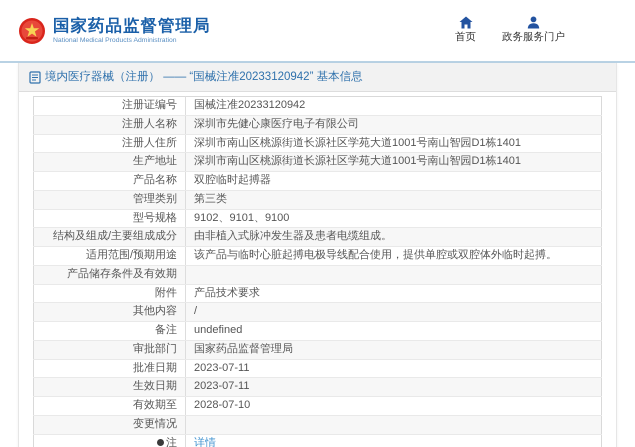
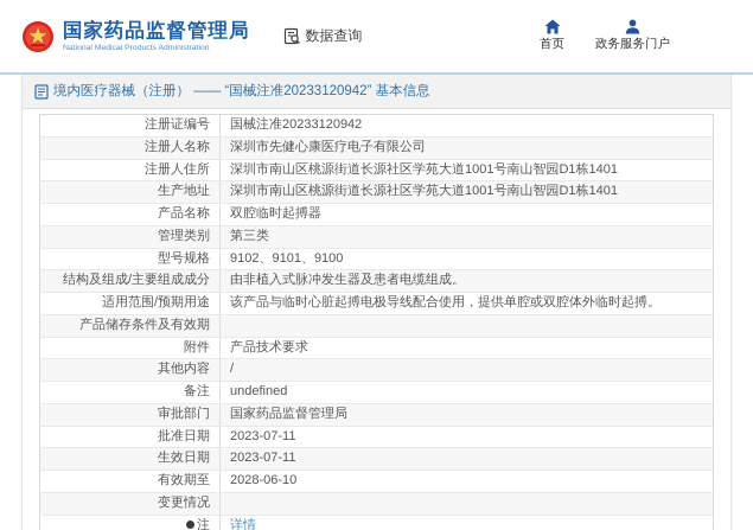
  国家药品监督管理局
+ 数据查询
  首页
  政务服务门户
  境内医疗器械（注册） —— “国械注准20233120942” 基本信息
  注册证编号	国械注准20233120942
  注册人名称	深圳市先健心康医疗电子有限公司
  注册人住所	深圳市南山区桃源街道长源社区学苑大道1001号南山智园D1栋1401
  生产地址	深圳市南山区桃源街道长源社区学苑大道1001号南山智园D1栋1401
  产品名称	双腔临时起搏器
  管理类别	第三类
  型号规格	9102、9101、9100
  结构及组成/主要组成成分	由非植入式脉冲发生器及患者电缆组成。
  适用范围/预期用途	该产品与临时心脏起搏电极导线配合使用，提供单腔或双腔体外临时起搏。
  产品储存条件及有效期
  附件	产品技术要求
  其他内容	/
  备注	undefined
  审批部门	国家药品监督管理局
  批准日期	2023-07-11
  生效日期	2023-07-11
- 有效期至	2028-07-10
+ 有效期至	2028-06-10
  变更情况
  注	详情
